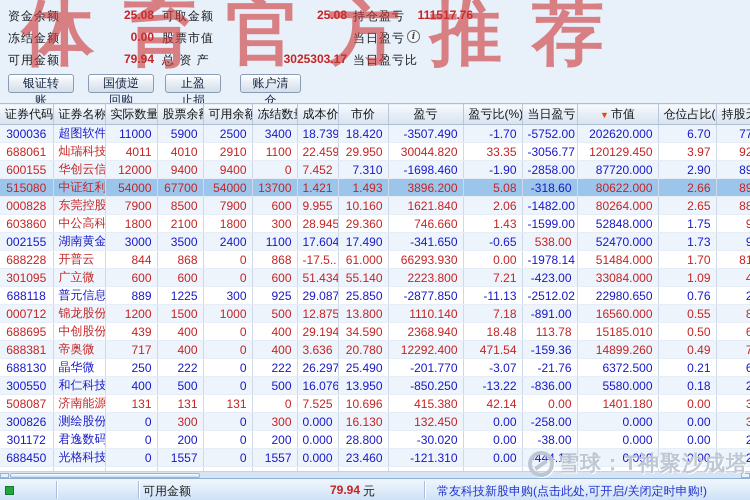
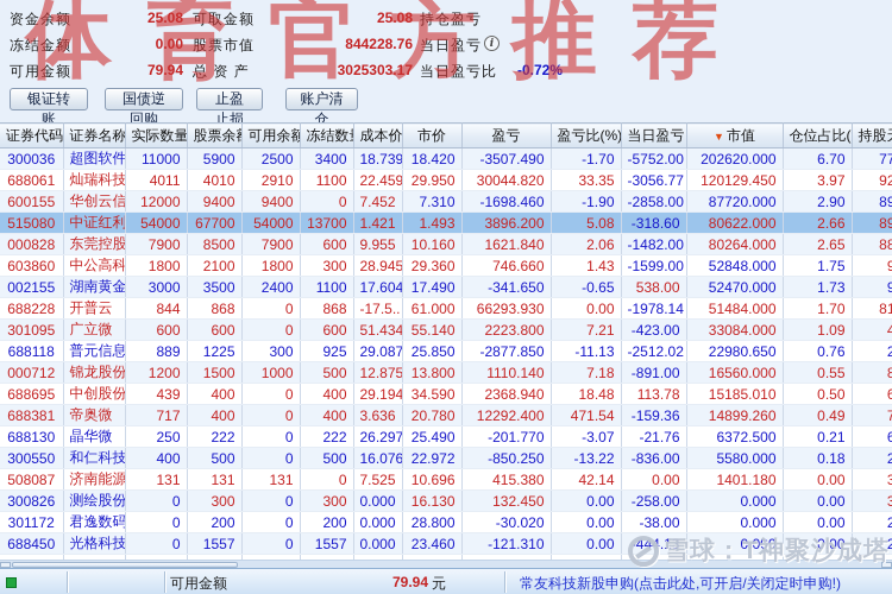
  资金余额
  25.08
  可取金额
  25.08
  持仓盈亏
- 111517.76
  冻结金额
  0.00
  股票市值
+ 844228.76
  当日盈亏
  i
  可用金额
  79.94
  总 资 产
  3025303.17
  当日盈亏比
+ -0.72%
  银证转账
  国债逆回购
  止盈止损
  账户清仓
  证券代码	证券名称	实际数量	股票余	可用余额	冻结数	成本价	市价	盈亏	盈亏比(%)	当日盈亏	▼ 市值	仓位占比(	持股
  300036	超图软件	11000	5900	2500	3400	18.739	18.420	-3507.490	-1.70	-5752.00	202620.000	6.70	77
  688061	灿瑞科技	4011	4010	2910	1100	22.459	29.950	30044.820	33.35	-3056.77	120129.450	3.97	92
  600155	华创云信	12000	9400	9400	0	7.452	7.310	-1698.460	-1.90	-2858.00	87720.000	2.90	89
  515080	中证红利	54000	67700	54000	13700	1.421	1.493	3896.200	5.08	-318.60	80622.000	2.66	89
  000828	东莞控股	7900	8500	7900	600	9.955	10.160	1621.840	2.06	-1482.00	80264.000	2.65	88
  603860	中公高科	1800	2100	1800	300	28.945	29.360	746.660	1.43	-1599.00	52848.000	1.75	9
  002155	湖南黄金	3000	3500	2400	1100	17.604	17.490	-341.650	-0.65	538.00	52470.000	1.73	9
  688228	开普云	844	868	0	868	-17.5..	61.000	66293.930	0.00	-1978.14	51484.000	1.70	81
  301095	广立微	600	600	0	600	51.434	55.140	2223.800	7.21	-423.00	33084.000	1.09	4
  688118	普元信息	889	1225	300	925	29.087	25.850	-2877.850	-11.13	-2512.02	22980.650	0.76	2
  000712	锦龙股份	1200	1500	1000	500	12.875	13.800	1110.140	7.18	-891.00	16560.000	0.55	8
  688695	中创股份	439	400	0	400	29.194	34.590	2368.940	18.48	113.78	15185.010	0.50	6
  688381	帝奥微	717	400	0	400	3.636	20.780	12292.400	471.54	-159.36	14899.260	0.49	7
  688130	晶华微	250	222	0	222	26.297	25.490	-201.770	-3.07	-21.76	6372.500	0.21	6
- 300550	和仁科技	400	500	0	500	16.076	13.950	-850.250	-13.22	-836.00	5580.000	0.18	2
+ 300550	和仁科技	400	500	0	500	16.076	22.972	-850.250	-13.22	-836.00	5580.000	0.18	2
  508087	济南能源	131	131	131	0	7.525	10.696	415.380	42.14	0.00	1401.180	0.00	3
  300826	测绘股份	0	300	0	300	0.000	16.130	132.450	0.00	-258.00	0.000	0.00	3
  301172	君逸数码	0	200	0	200	0.000	28.800	-30.020	0.00	-38.00	0.000	0.00	2
  688450	光格科技	0	1557	0	1557	0.000	23.460	-121.310	0.00	.13	0.000	0.00	2
  可用金额
  79.94
  元
  常友科技新股申购(点击此处,可开启/关闭定时申购!)
  体育官方推荐
  雪球：T神聚沙成塔
